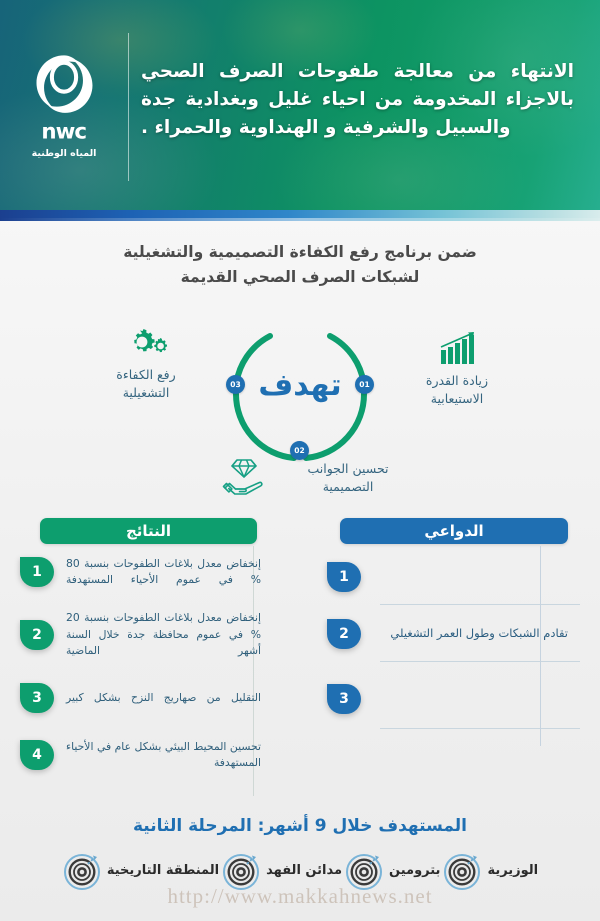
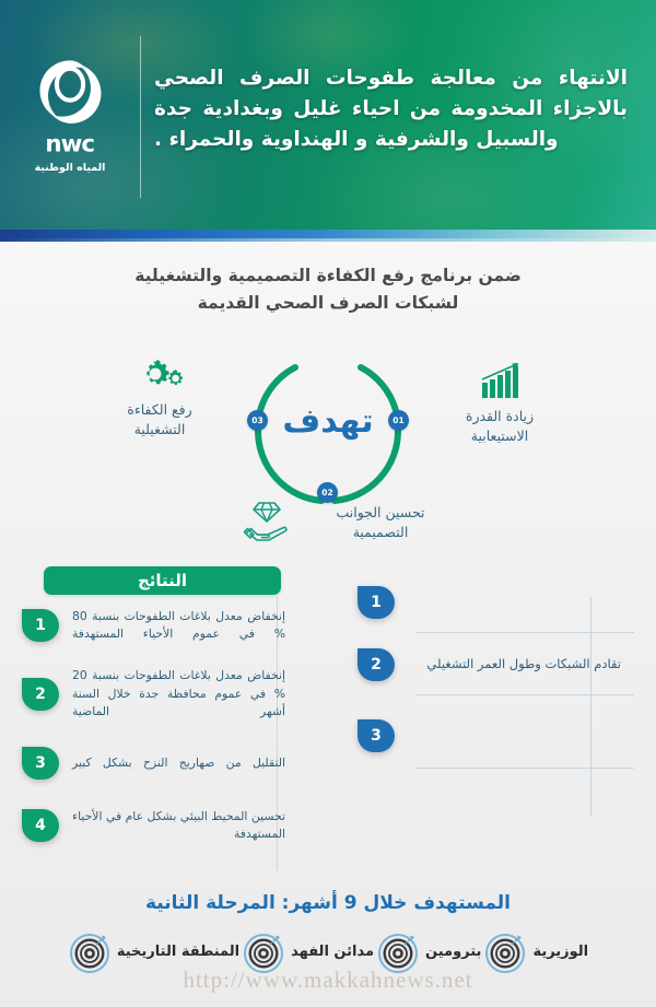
  الانتهاء من معالجة طفوحات الصرف الصحي بالاجزاء المخدومة من احياء غليل وبغدادية جدة والسبيل والشرفية و الهنداوية والحمراء .
  nwc
  المياه الوطنية
  ضمن برنامج رفع الكفاءة التصميمية والتشغيلية
  لشبكات الصرف الصحي القديمة
  تهدف
  01
  02
  03
  زيادة القدرة
  الاستيعابية
  رفع الكفاءة
  التشغيلية
  تحسين الجوانب
  التصميمية
  النتائج
  1
  إنخفاض معدل بلاغات الطفوحات بنسبة 80 % في عموم الأحياء المستهدفة
  2
  إنخفاض معدل بلاغات الطفوحات بنسبة 20 % في عموم محافظة جدة خلال السنة أشهر الماضية
  3
  التقليل من صهاريج النزح بشكل كبير
  4
  تحسين المحيط البيئي بشكل عام في الأحياء المستهدفة
- الدواعي
  1
  2
  تقادم الشبكات وطول العمر التشغيلي
  3
  المستهدف خلال 9 أشهر: المرحلة الثانية
  المنطقة التاريخية
  مدائن الفهد
  بترومين
  الوزيرية
  http://www.makkahnews.net
